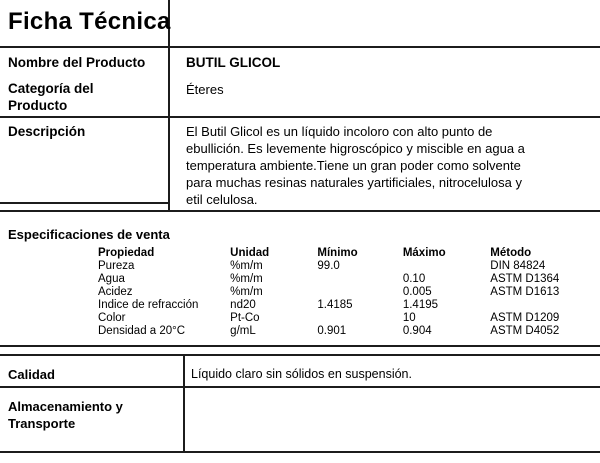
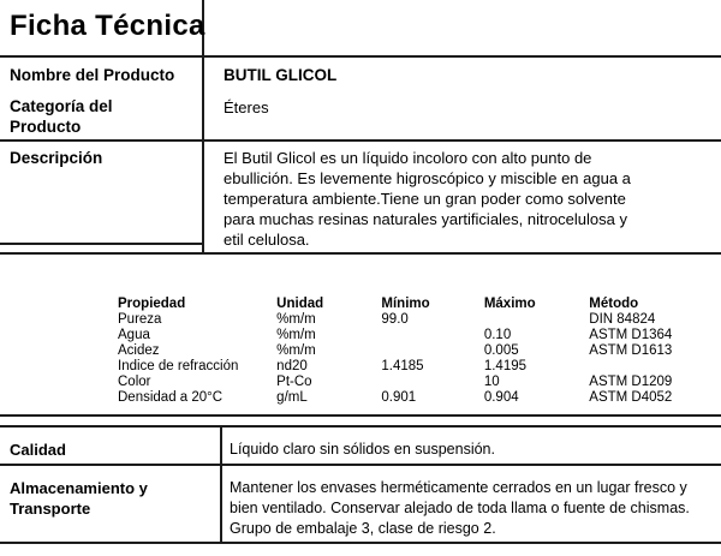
  Ficha Técnica
  Nombre del Producto
  BUTIL GLICOL
  Categoría del
  Producto
  Éteres
  Descripción
  El Butil Glicol es un líquido incoloro con alto punto de
  ebullición. Es levemente higroscópico y miscible en agua a
  temperatura ambiente.Tiene un gran poder como solvente
  para muchas resinas naturales yartificiales, nitrocelulosa y
  etil celulosa.
- Especificaciones de venta
  Propiedad	Unidad	Mínimo	Máximo	Método
  Pureza	%m/m	99.0		DIN 84824
  Agua	%m/m		0.10	ASTM D1364
  Acidez	%m/m		0.005	ASTM D1613
  Indice de refracción	nd20	1.4185	1.4195
  Color	Pt-Co		10	ASTM D1209
  Densidad a 20°C	g/mL	0.901	0.904	ASTM D4052
  Calidad
  Líquido claro sin sólidos en suspensión.
  Almacenamiento y
  Transporte
+ Mantener los envases herméticamente cerrados en un lugar fresco y
+ bien ventilado. Conservar alejado de toda llama o fuente de chismas.
+ Grupo de embalaje 3, clase de riesgo 2.
